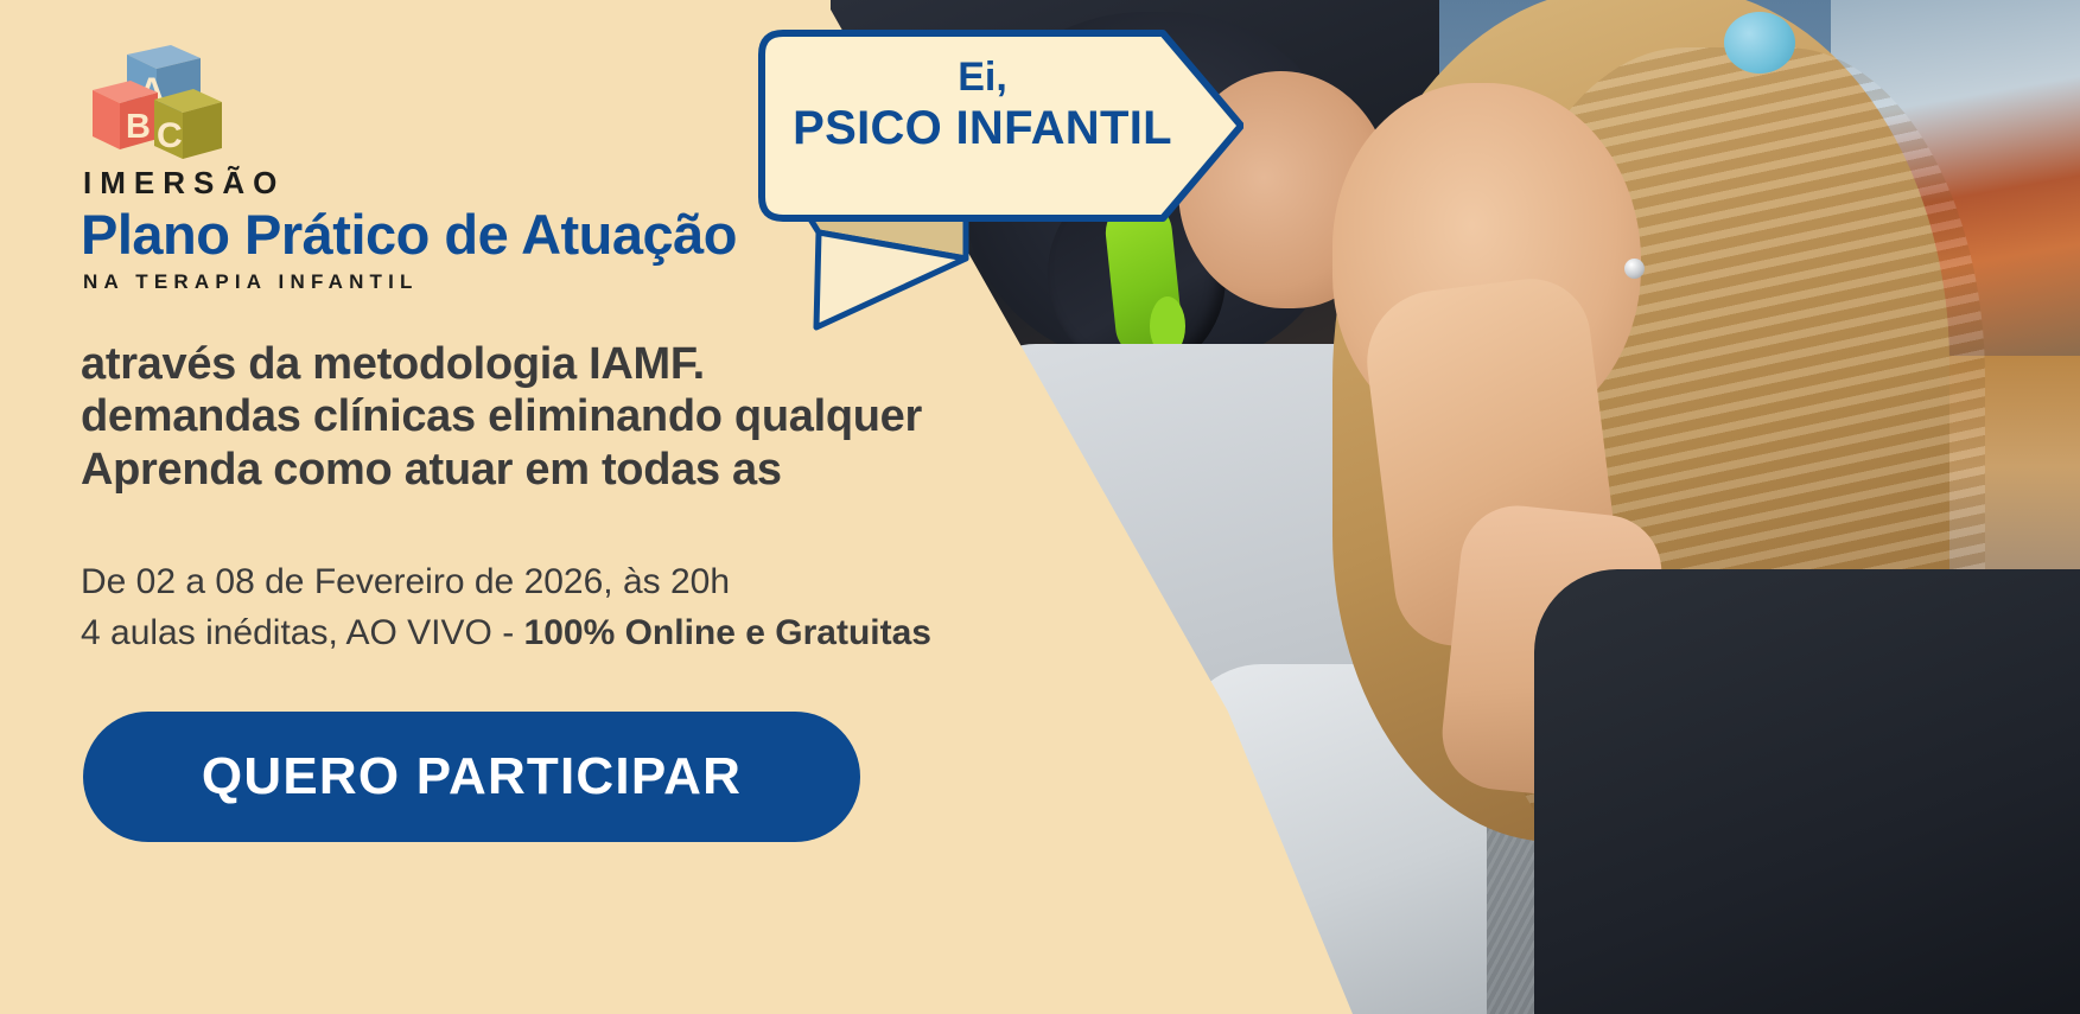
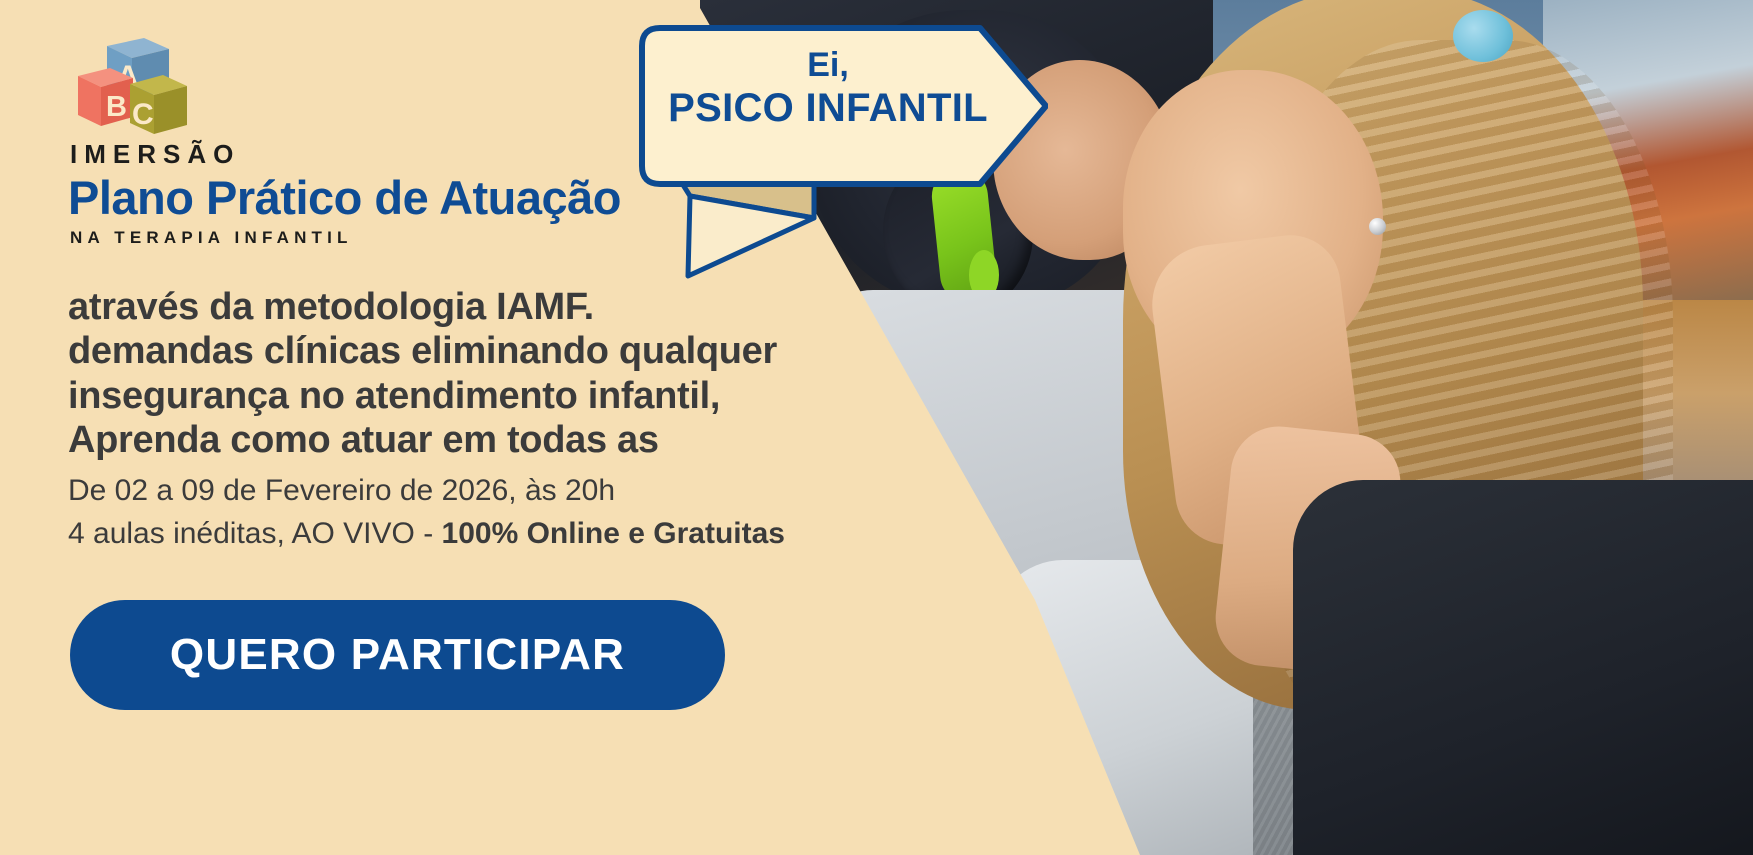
  B
  C
  IMERSÃO
  Plano Prático de Atuação
  NA TERAPIA INFANTIL
  através da metodologia IAMF.
  demandas clínicas eliminando qualquer
+ insegurança no atendimento infantil,
  Aprenda como atuar em todas as
- De 02 a 08 de Fevereiro de 2026, às 20h
+ De 02 a 09 de Fevereiro de 2026, às 20h
  4 aulas inéditas, AO VIVO - 100% Online e Gratuitas
  QUERO PARTICIPAR
  Ei,
  PSICO INFANTIL
